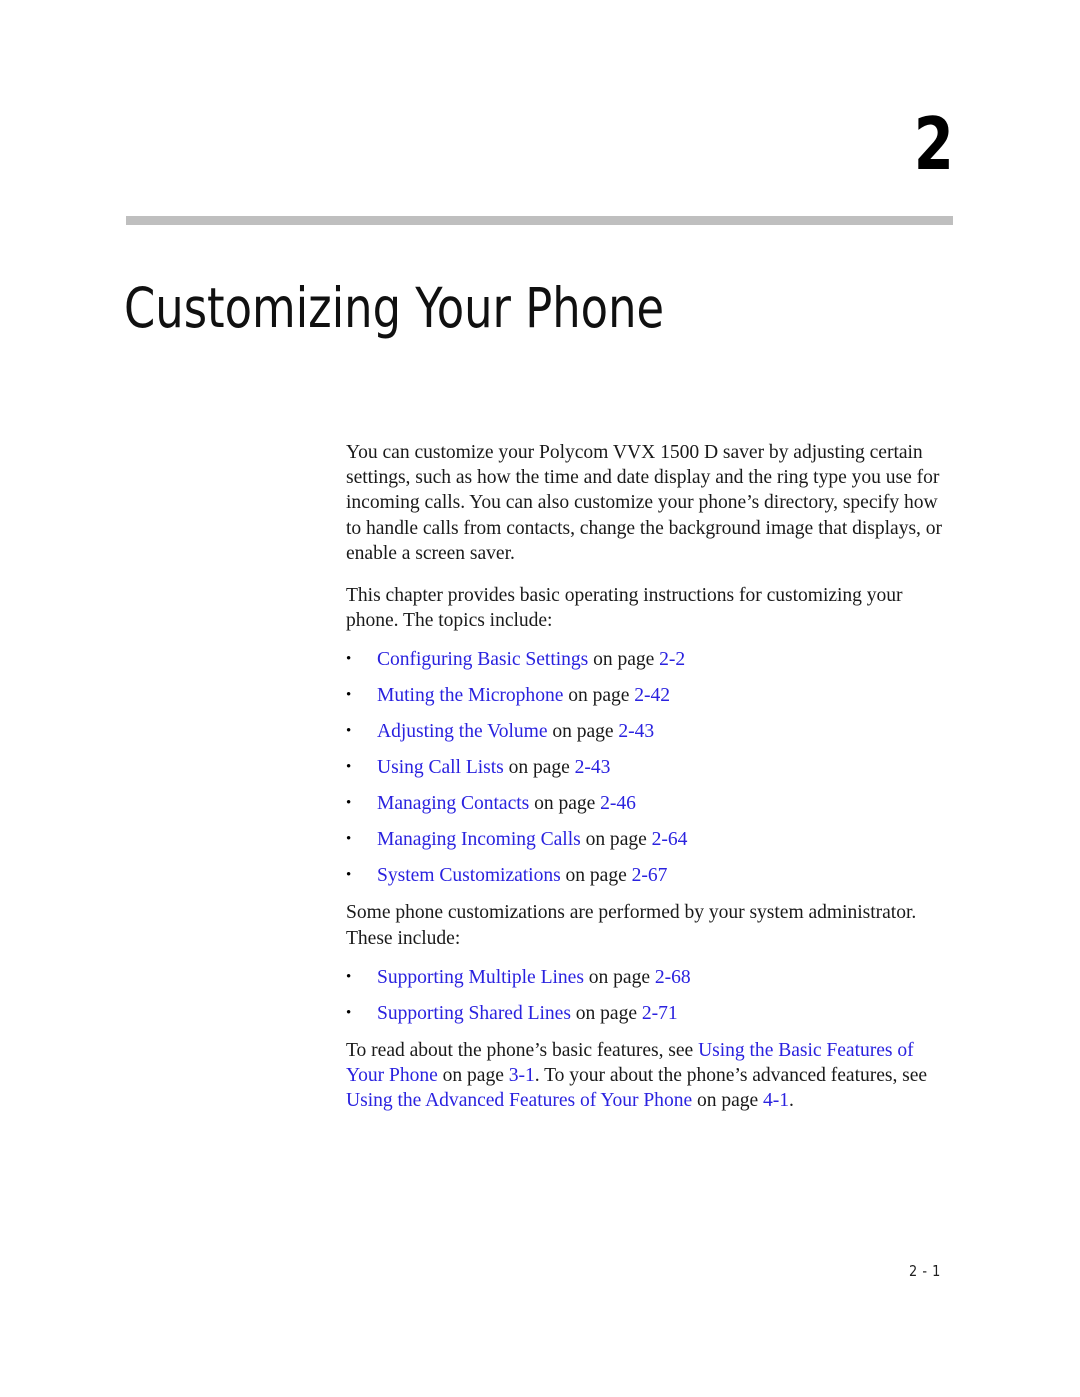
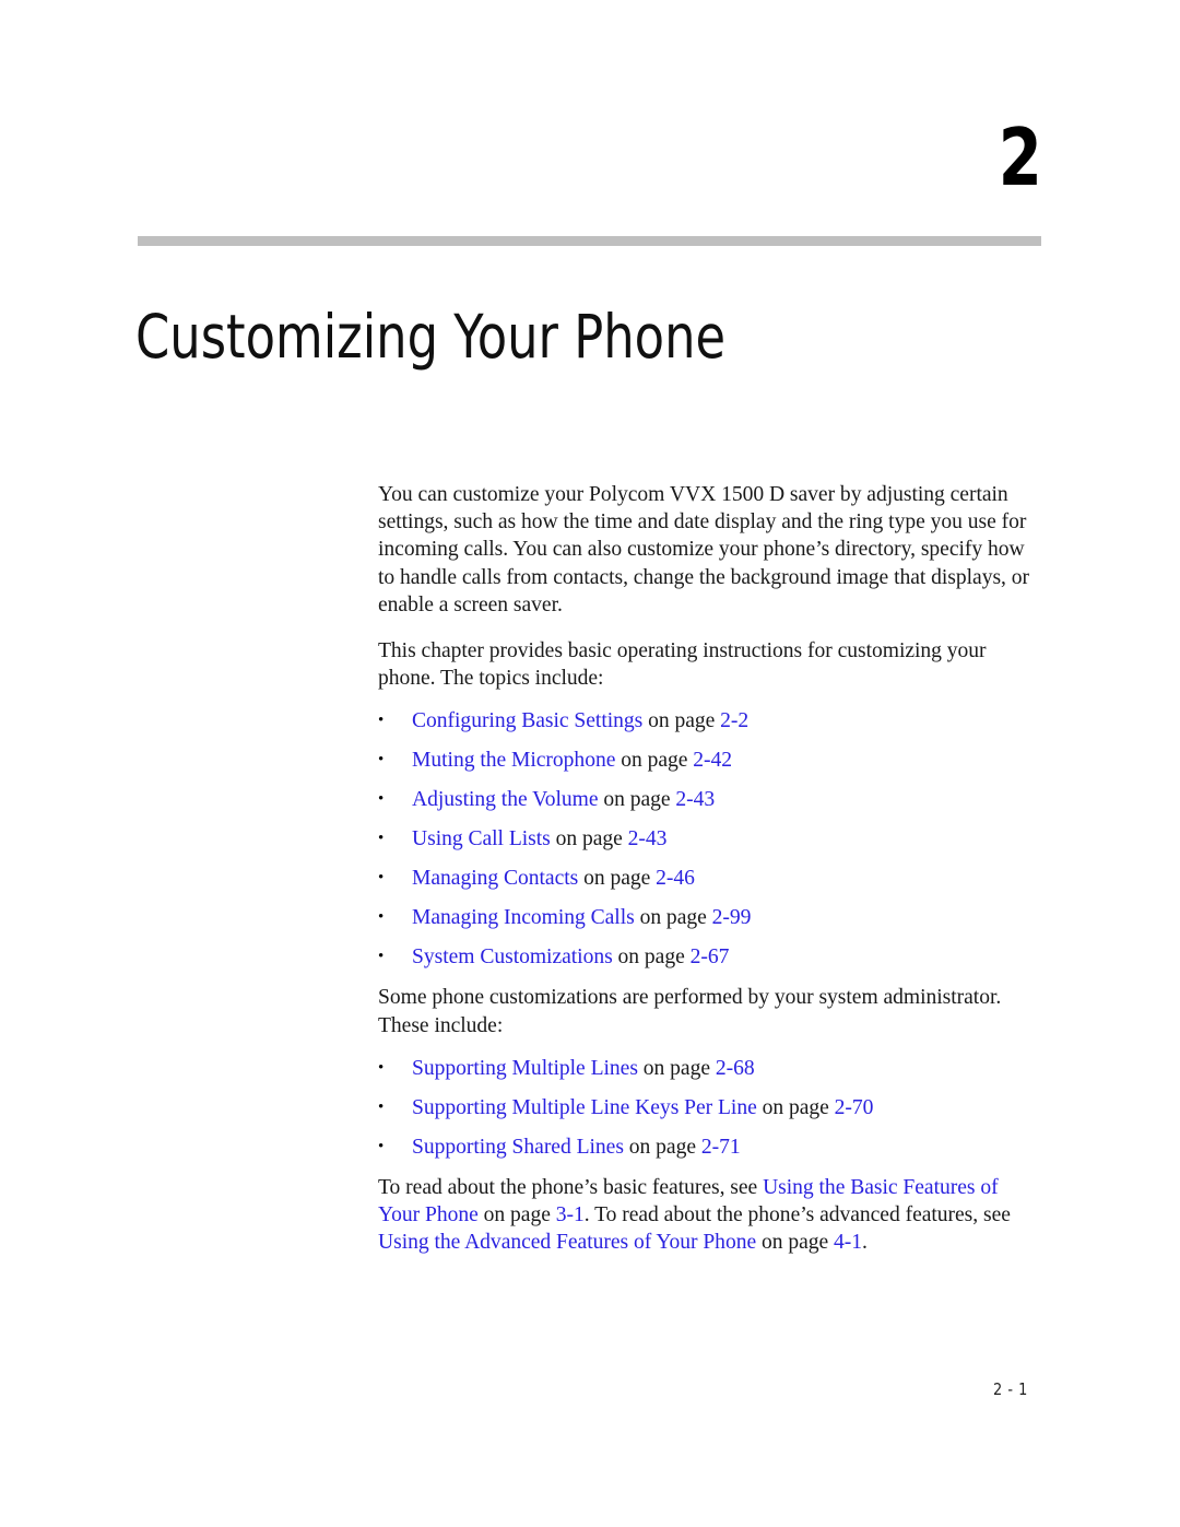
  2
  Customizing Your Phone
  You can customize your Polycom VVX 1500 D saver by adjusting certain settings, such as how the time and date display and the ring type you use for incoming calls. You can also customize your phone’s directory, specify how to handle calls from contacts, change the background image that displays, or enable a screen saver.
  This chapter provides basic operating instructions for customizing your phone. The topics include:
  Configuring Basic Settings on page 2-2
  Muting the Microphone on page 2-42
  Adjusting the Volume on page 2-43
  Using Call Lists on page 2-43
  Managing Contacts on page 2-46
- Managing Incoming Calls on page 2-64
+ Managing Incoming Calls on page 2-99
  System Customizations on page 2-67
  Some phone customizations are performed by your system administrator. These include:
  Supporting Multiple Lines on page 2-68
+ Supporting Multiple Line Keys Per Line on page 2-70
  Supporting Shared Lines on page 2-71
- To read about the phone’s basic features, see Using the Basic Features of Your Phone on page 3-1. To your about the phone’s advanced features, see Using the Advanced Features of Your Phone on page 4-1.
+ To read about the phone’s basic features, see Using the Basic Features of Your Phone on page 3-1. To read about the phone’s advanced features, see Using the Advanced Features of Your Phone on page 4-1.
  2 - 1
